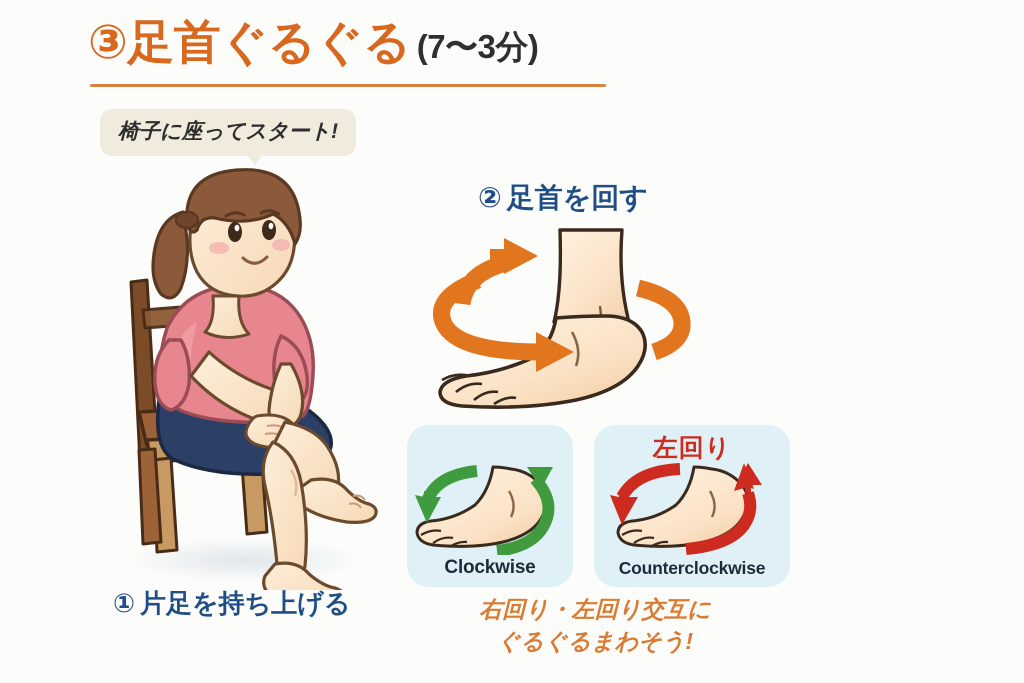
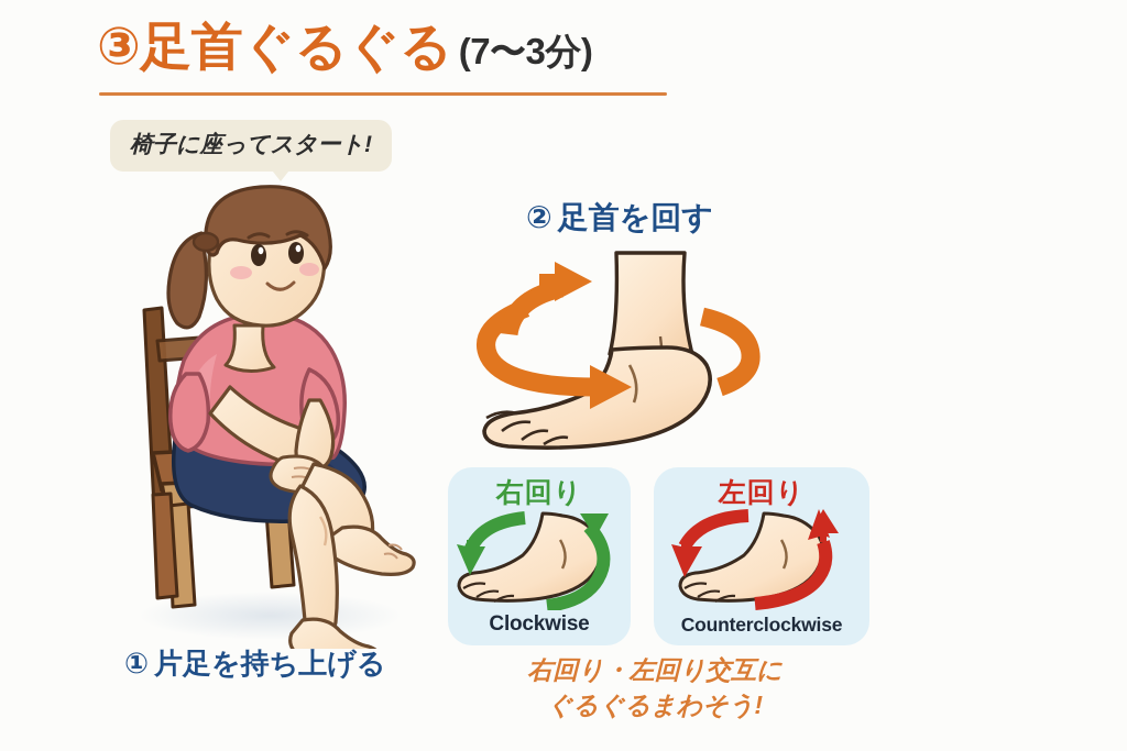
  ③足首ぐるぐる (7〜3分)
  椅子に座ってスタート!
  ② 足首を回す
  ① 片足を持ち上げる
+ 右回り
  Clockwise
  左回り
  Counterclockwise
  右回り・左回り交互に
  ぐるぐるまわそう!
